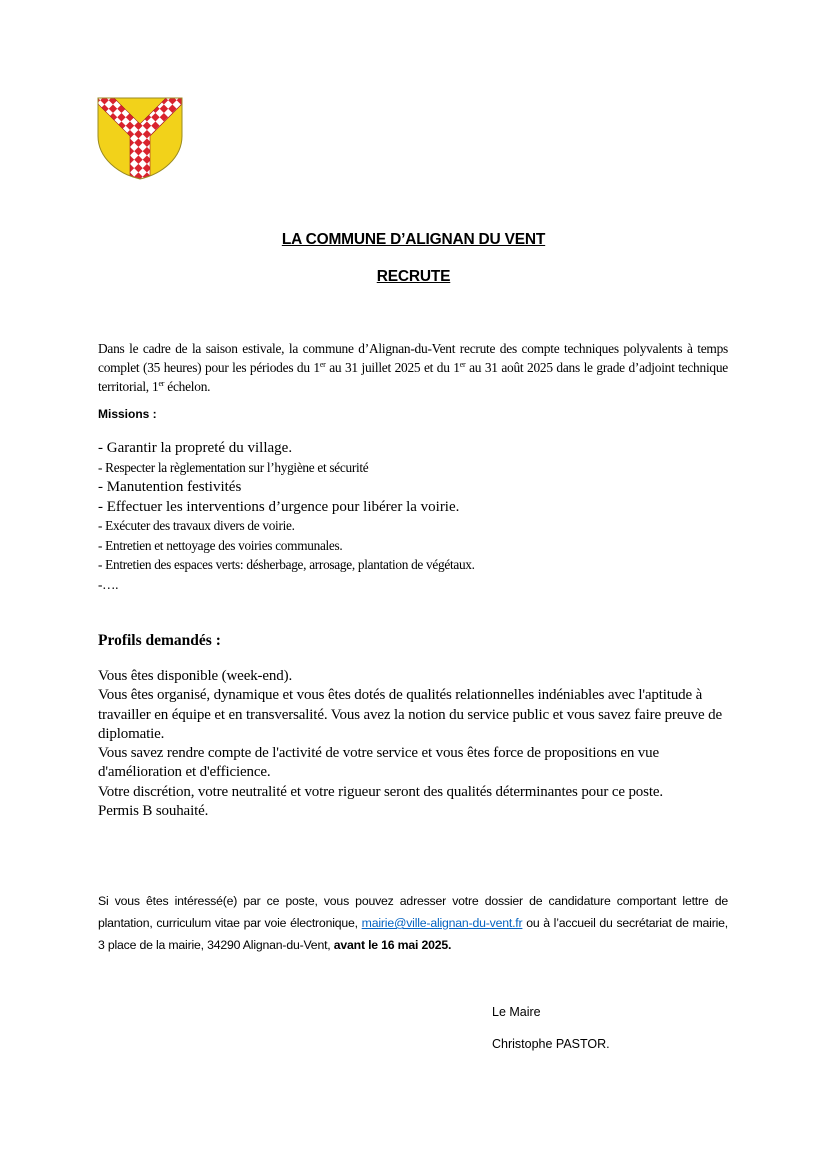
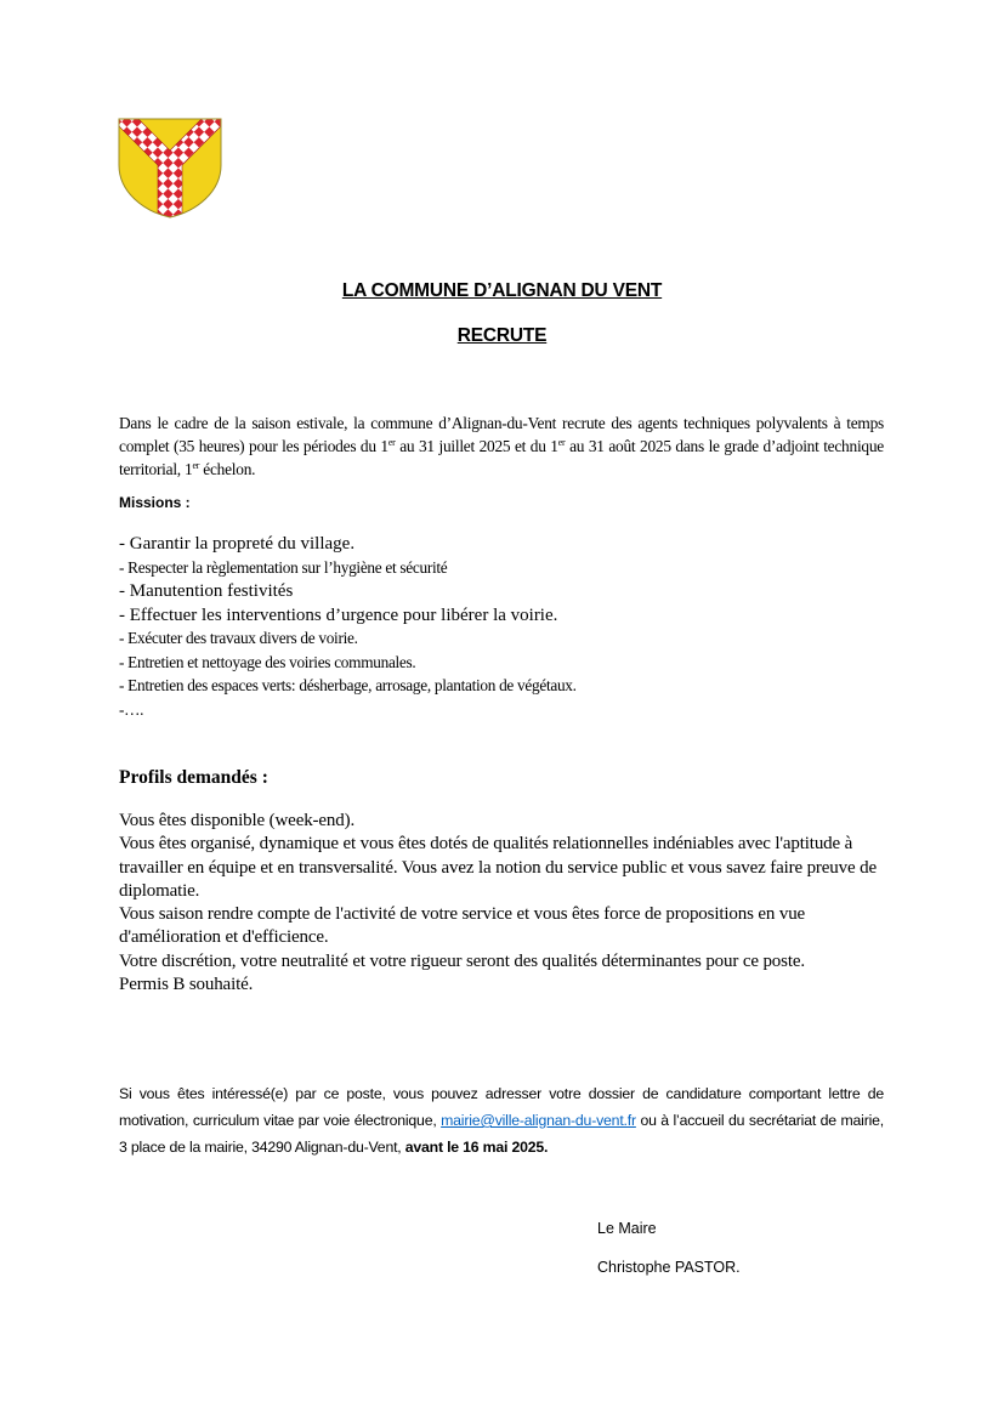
  LA COMMUNE D’ALIGNAN DU VENT
  RECRUTE
- Dans le cadre de la saison estivale, la commune d’Alignan-du-Vent recrute des compte techniques polyvalents à temps complet (35 heures) pour les périodes du 1er au 31 juillet 2025 et du 1er au 31 août 2025 dans le grade d’adjoint technique territorial, 1er échelon.
+ Dans le cadre de la saison estivale, la commune d’Alignan-du-Vent recrute des agents techniques polyvalents à temps complet (35 heures) pour les périodes du 1er au 31 juillet 2025 et du 1er au 31 août 2025 dans le grade d’adjoint technique territorial, 1er échelon.
  Missions :
  - Garantir la propreté du village.
  - Respecter la règlementation sur l’hygiène et sécurité
  - Manutention festivités
  - Effectuer les interventions d’urgence pour libérer la voirie.
  - Exécuter des travaux divers de voirie.
  - Entretien et nettoyage des voiries communales.
  - Entretien des espaces verts: désherbage, arrosage, plantation de végétaux.
  -….
  Profils demandés :
  Vous êtes disponible (week-end).
  Vous êtes organisé, dynamique et vous êtes dotés de qualités relationnelles indéniables avec l'aptitude à travailler en équipe et en transversalité. Vous avez la notion du service public et vous savez faire preuve de diplomatie.
- Vous savez rendre compte de l'activité de votre service et vous êtes force de propositions en vue d'amélioration et d'efficience.
+ Vous saison rendre compte de l'activité de votre service et vous êtes force de propositions en vue d'amélioration et d'efficience.
  Votre discrétion, votre neutralité et votre rigueur seront des qualités déterminantes pour ce poste.
  Permis B souhaité.
- Si vous êtes intéressé(e) par ce poste, vous pouvez adresser votre dossier de candidature comportant lettre de plantation, curriculum vitae par voie électronique, mairie@ville-alignan-du-vent.fr ou à l’accueil du secrétariat de mairie, 3 place de la mairie, 34290 Alignan-du-Vent, avant le 16 mai 2025.
+ Si vous êtes intéressé(e) par ce poste, vous pouvez adresser votre dossier de candidature comportant lettre de motivation, curriculum vitae par voie électronique, mairie@ville-alignan-du-vent.fr ou à l’accueil du secrétariat de mairie, 3 place de la mairie, 34290 Alignan-du-Vent, avant le 16 mai 2025.
  Le Maire
  Christophe PASTOR.
